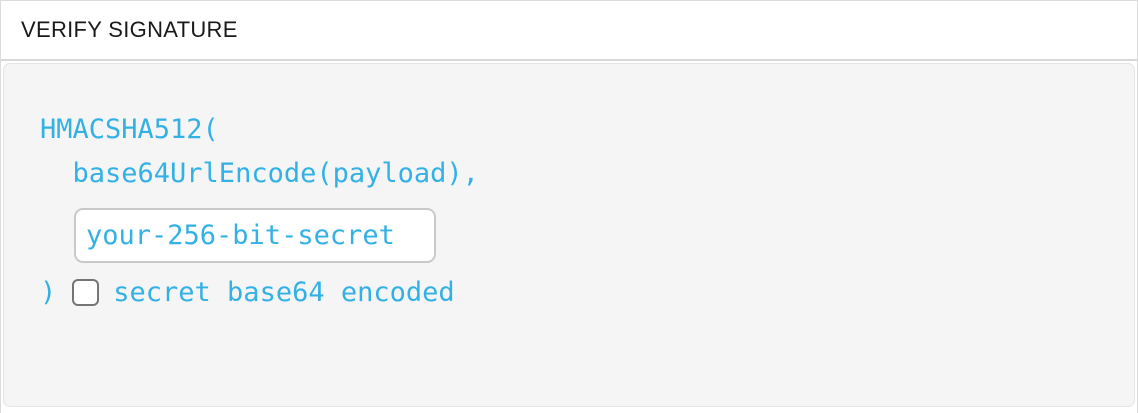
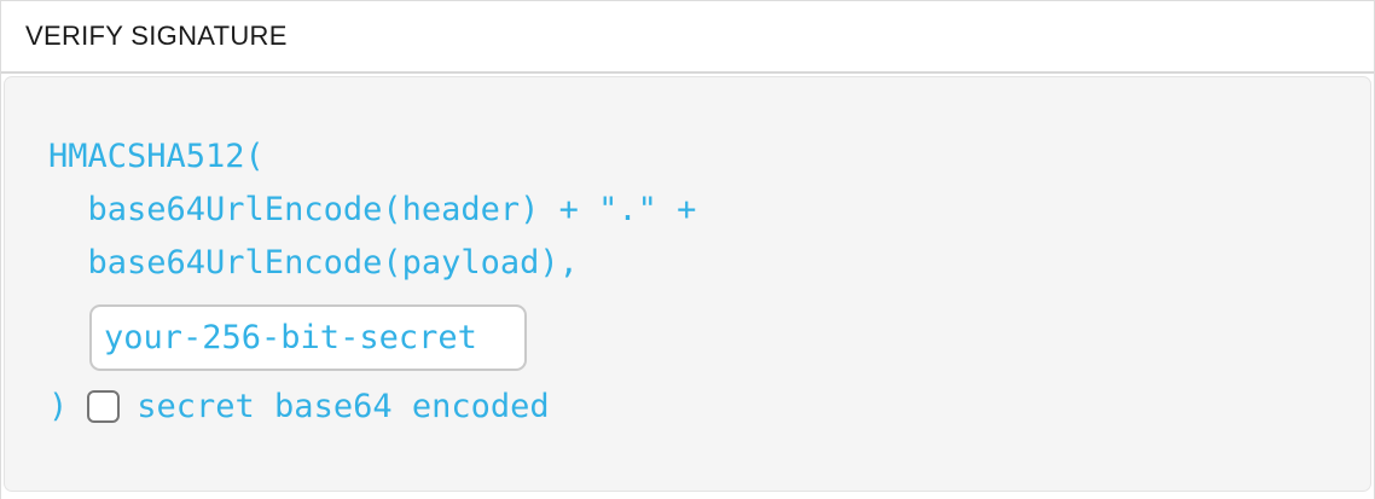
  VERIFY SIGNATURE
  HMACSHA512(
+ base64UrlEncode(header) + "." +
  base64UrlEncode(payload),
  your-256-bit-secret
  )
  secret base64 encoded
